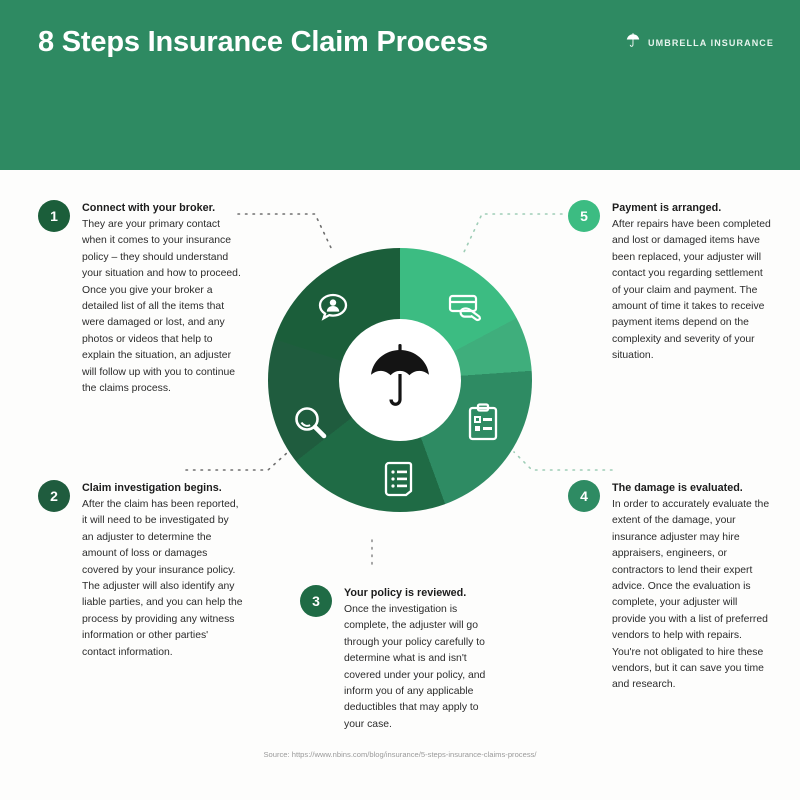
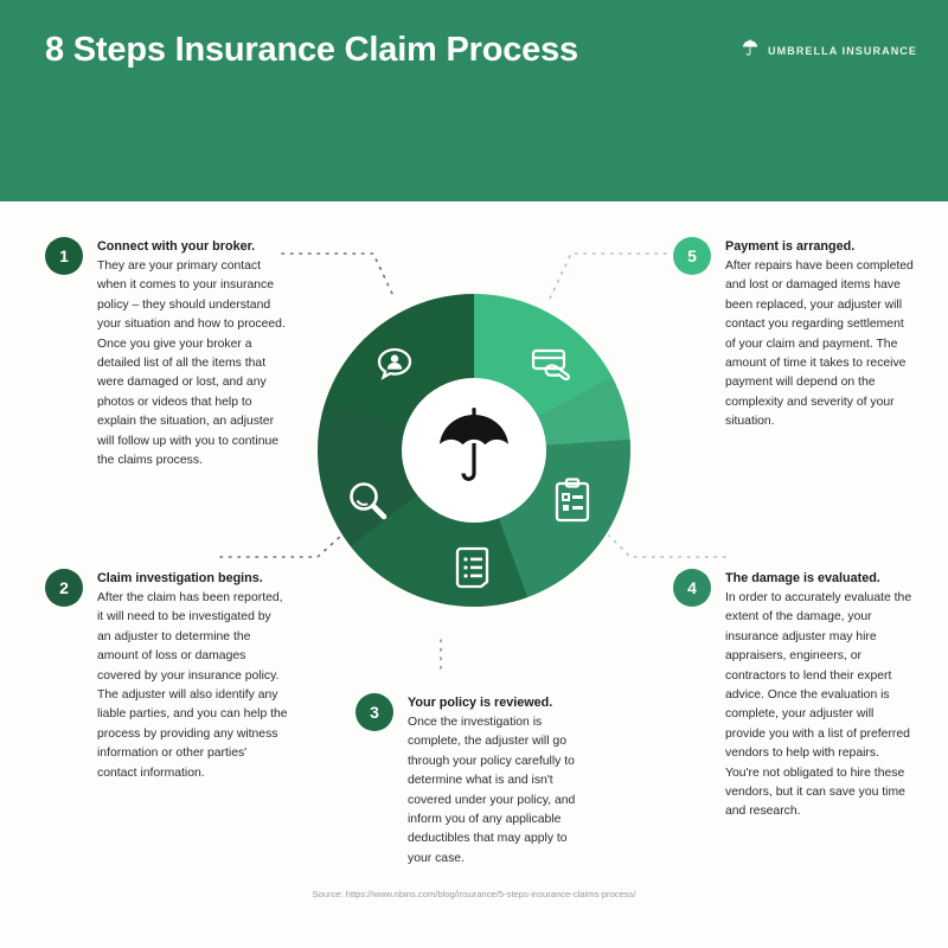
  8 Steps Insurance Claim Process
  UMBRELLA INSURANCE
  1
  Connect with your broker.
  They are your primary contact when it comes to your insurance policy – they should understand your situation and how to proceed. Once you give your broker a detailed list of all the items that were damaged or lost, and any photos or videos that help to explain the situation, an adjuster will follow up with you to continue the claims process.
  2
  Claim investigation begins.
  After the claim has been reported, it will need to be investigated by an adjuster to determine the amount of loss or damages covered by your insurance policy. The adjuster will also identify any liable parties, and you can help the process by providing any witness information or other parties' contact information.
  3
  Your policy is reviewed.
  Once the investigation is complete, the adjuster will go through your policy carefully to determine what is and isn't covered under your policy, and inform you of any applicable deductibles that may apply to your case.
  4
  The damage is evaluated.
  In order to accurately evaluate the extent of the damage, your insurance adjuster may hire appraisers, engineers, or contractors to lend their expert advice. Once the evaluation is complete, your adjuster will provide you with a list of preferred vendors to help with repairs. You're not obligated to hire these vendors, but it can save you time and research.
  5
  Payment is arranged.
- After repairs have been completed and lost or damaged items have been replaced, your adjuster will contact you regarding settlement of your claim and payment. The amount of time it takes to receive payment items depend on the complexity and severity of your situation.
+ After repairs have been completed and lost or damaged items have been replaced, your adjuster will contact you regarding settlement of your claim and payment. The amount of time it takes to receive payment will depend on the complexity and severity of your situation.
  Source: https://www.nbins.com/blog/insurance/5-steps-insurance-claims-process/
